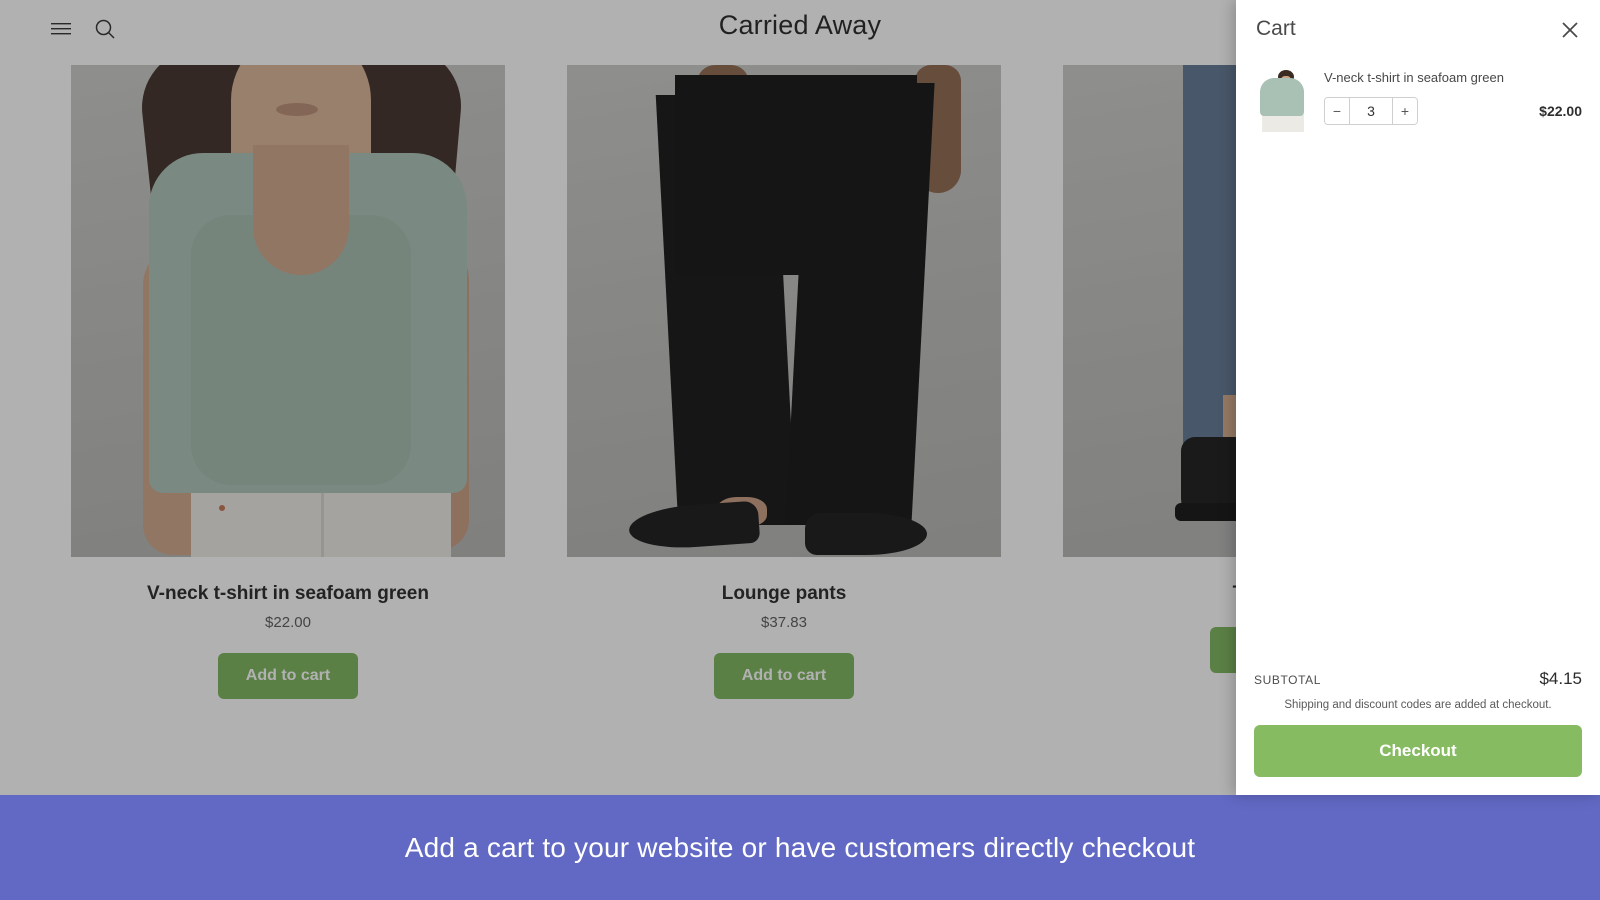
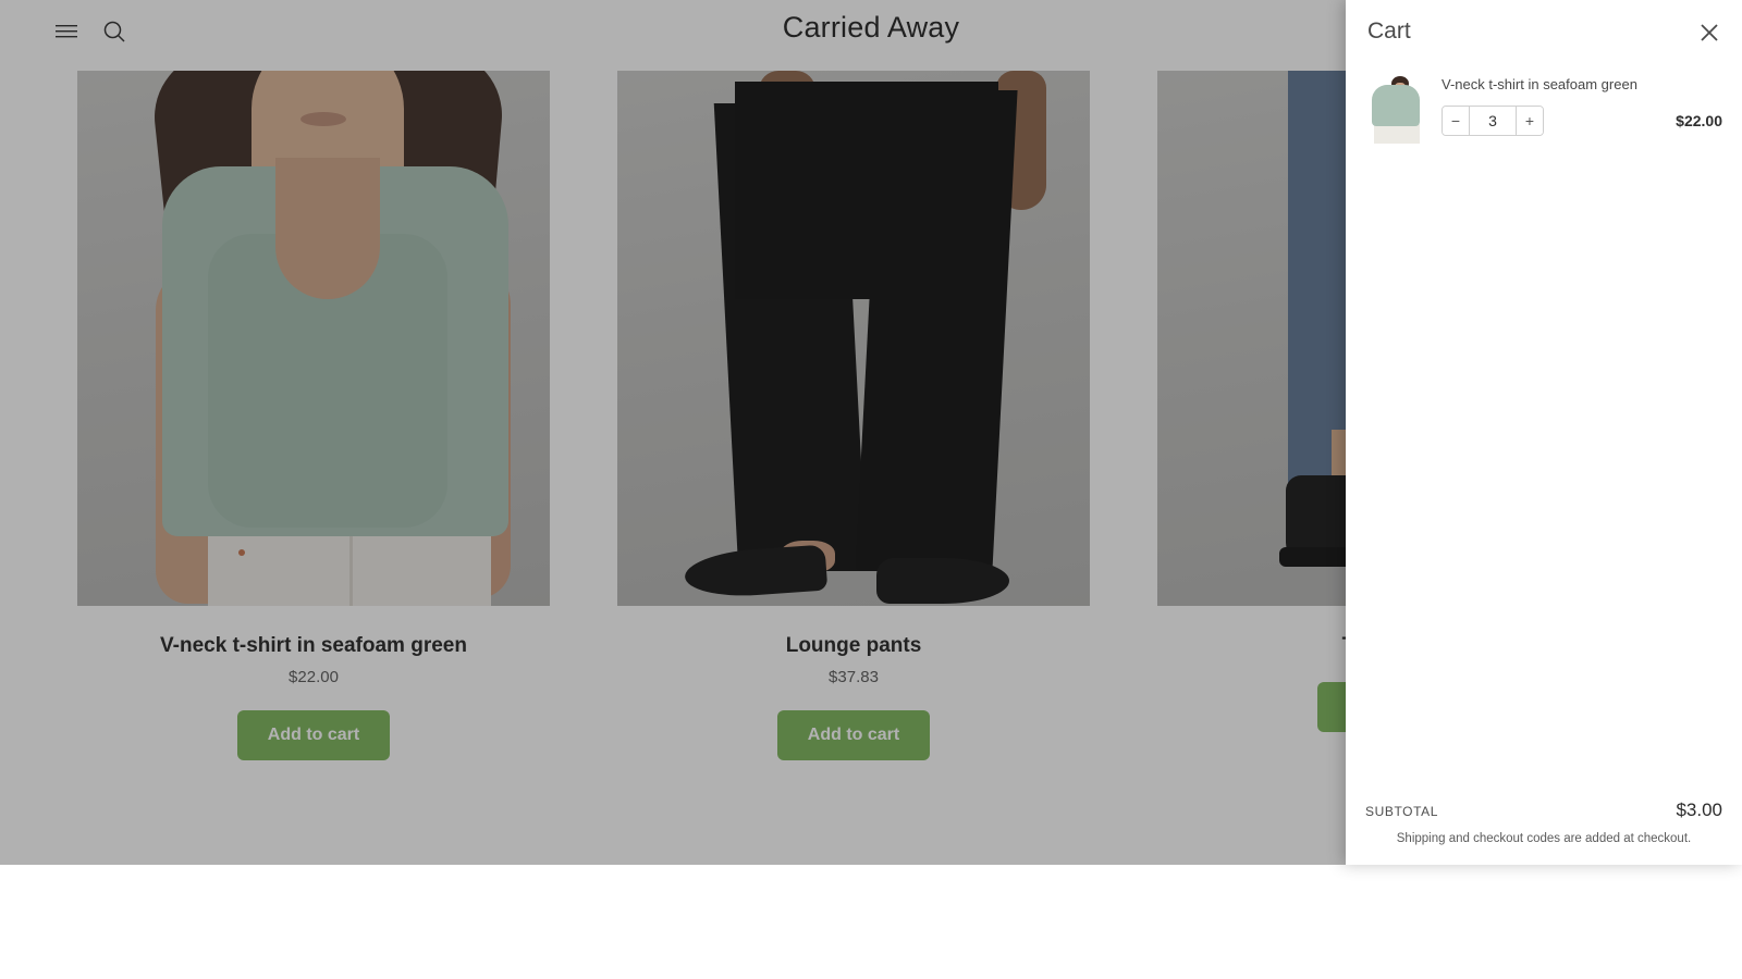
  Carried Away
  V-neck t-shirt in seafoam green
  $22.00
  Add to cart
  Lounge pants
  $37.83
  Add to cart
- Add a cart to your website or have customers directly checkout
  Cart
  V-neck t-shirt in seafoam green
  −
  3
  +
  $22.00
  SUBTOTAL
- $4.15
+ $3.00
- Shipping and discount codes are added at checkout.
+ Shipping and checkout codes are added at checkout.
- Checkout
